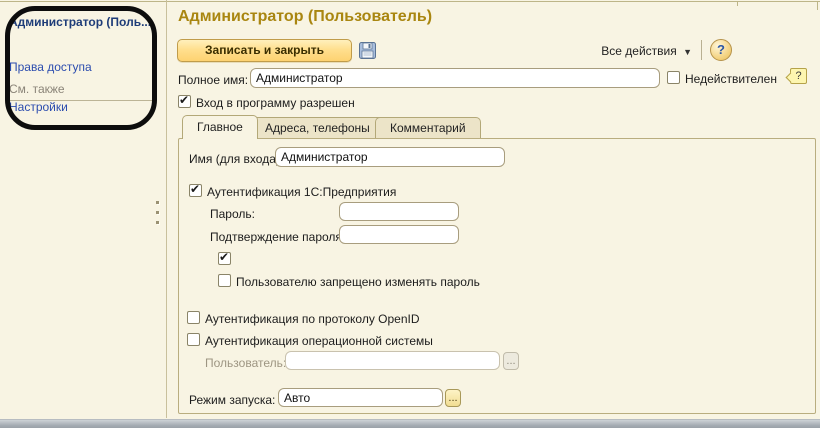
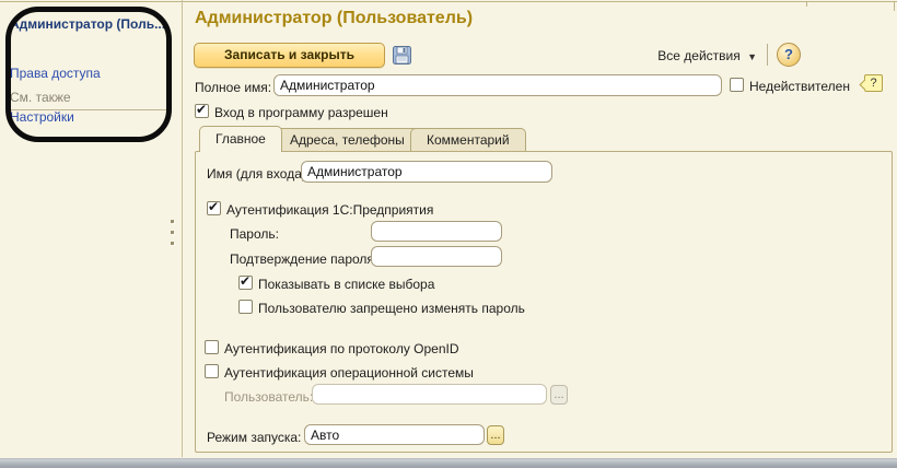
  Администратор (Поль...
  Права доступа
  См. также
  Настройки
  Администратор (Пользователь)
  Записать и закрыть
  Все действия ▼
  ?
  Полное имя:
  Администратор
  Недействителен
  ?
  Вход в программу разрешен
  Главное
  Адреса, телефоны
  Комментарий
  Имя (для входа
  Администратор
  Аутентификация 1С:Предприятия
  Пароль:
  Подтверждение парол
+ Показывать в списке выбора
  Пользователю запрещено изменять пароль
  Аутентификация по протоколу OpenID
  Аутентификация операционной системы
  Пользователь
  ...
  Режим запуска:
  Авто
  ...
